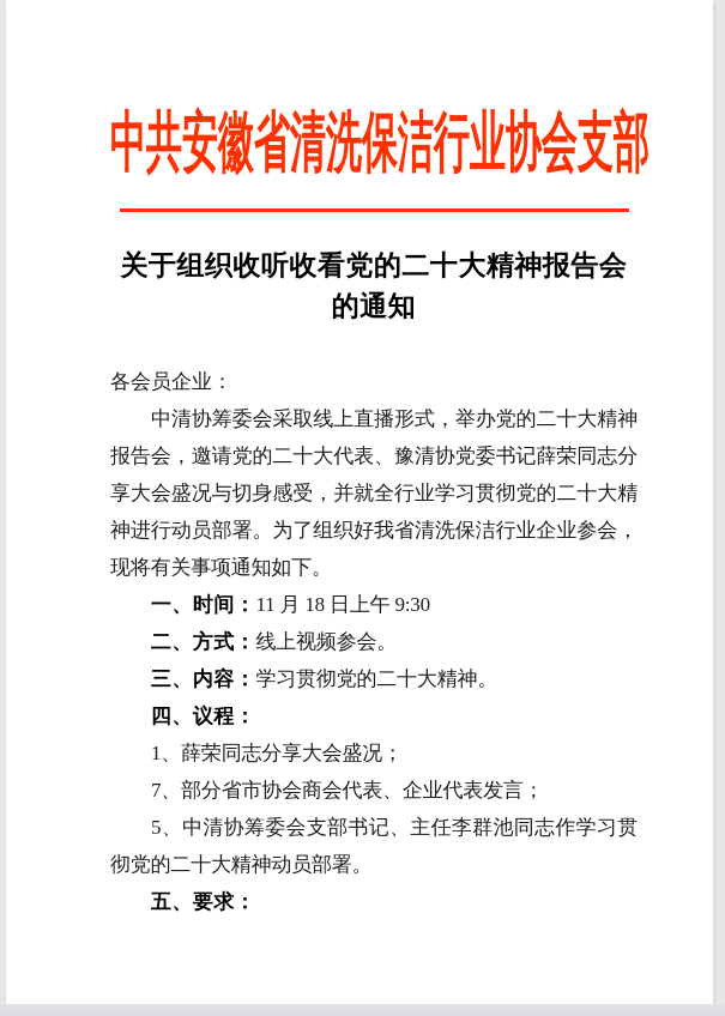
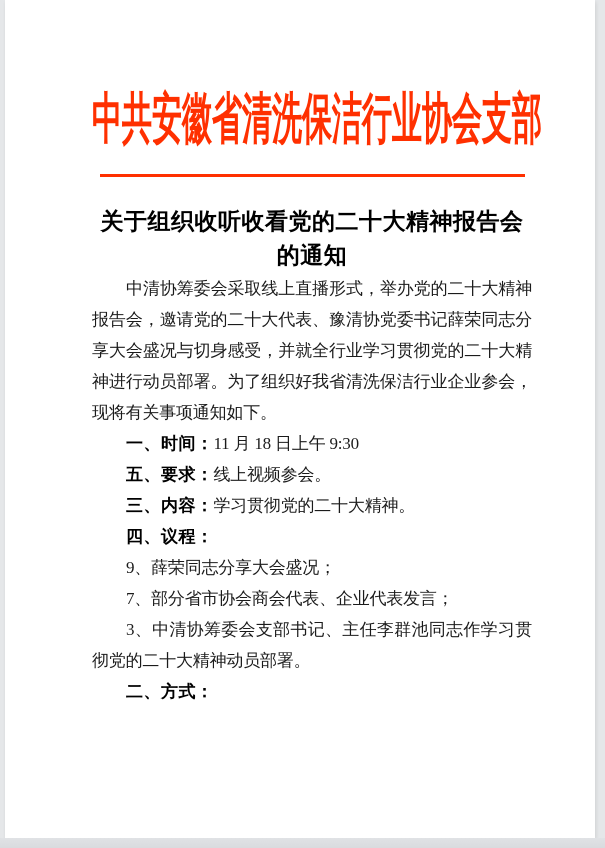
  中共安徽省清洗保洁行业协会支部
  关于组织收听收看党的二十大精神报告会
  的通知
- 各会员企业：
  中清协筹委会采取线上直播形式，举办党的二十大精神报告会，邀请党的二十大代表、豫清协党委书记薛荣同志分享大会盛况与切身感受，并就全行业学习贯彻党的二十大精神进行动员部署。为了组织好我省清洗保洁行业企业参会，现将有关事项通知如下。
  一、时间：11 月 18 日上午 9:30
- 二、方式：线上视频参会。
+ 五、要求：线上视频参会。
  三、内容：学习贯彻党的二十大精神。
  四、议程：
- 1、薛荣同志分享大会盛况；
+ 9、薛荣同志分享大会盛况；
  7、部分省市协会商会代表、企业代表发言；
- 5、中清协筹委会支部书记、主任李群池同志作学习贯彻党的二十大精神动员部署。
+ 3、中清协筹委会支部书记、主任李群池同志作学习贯彻党的二十大精神动员部署。
- 五、要求：
+ 二、方式：
